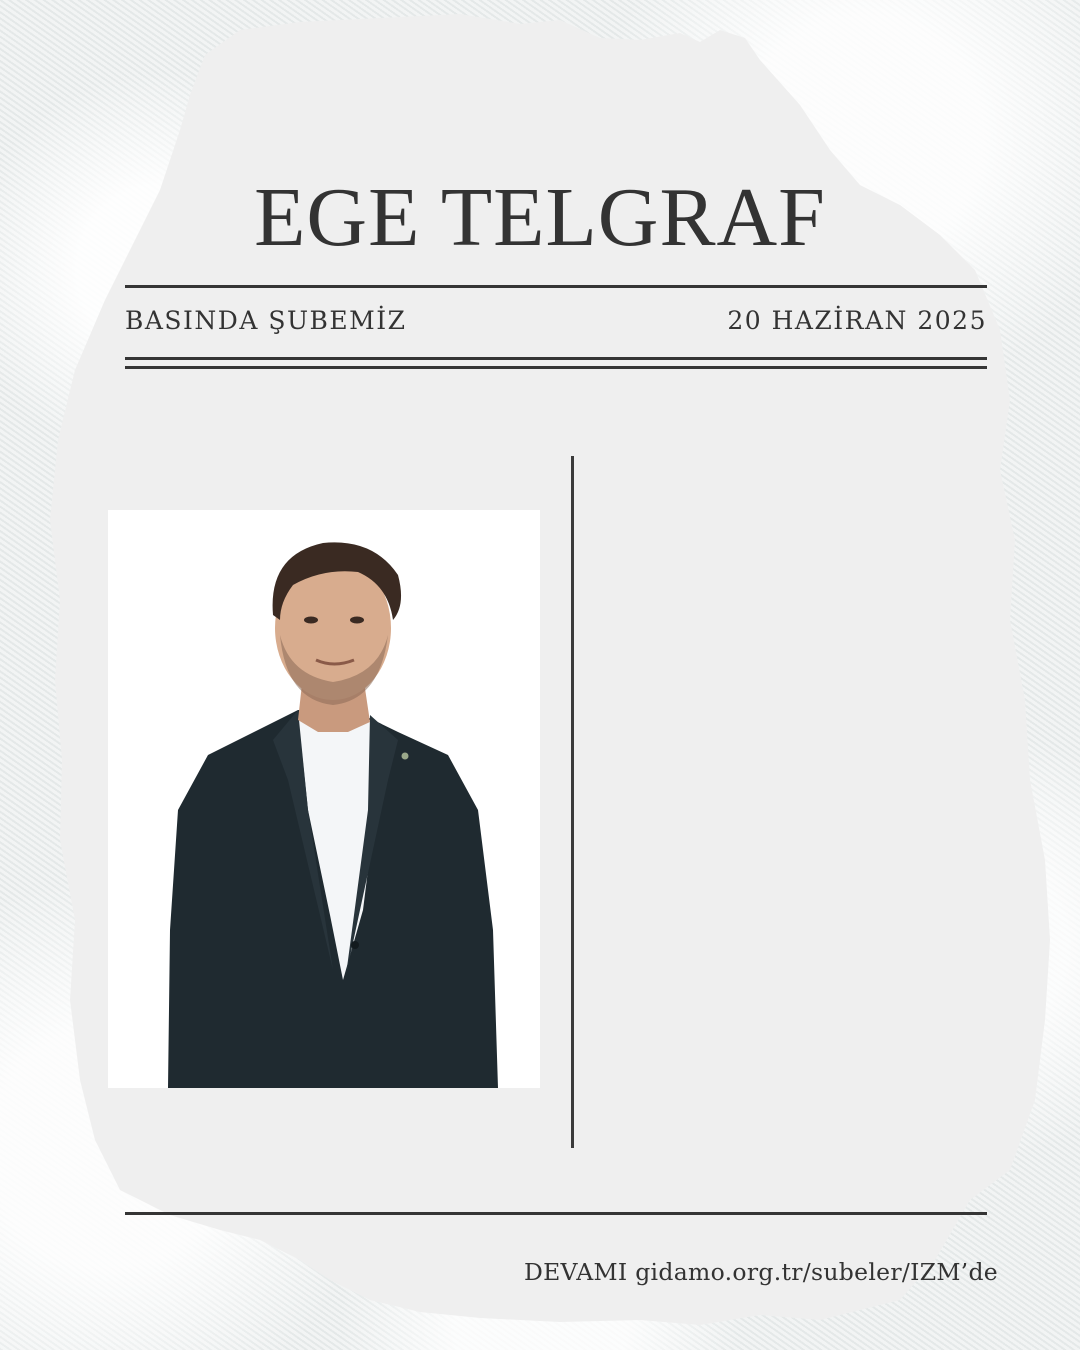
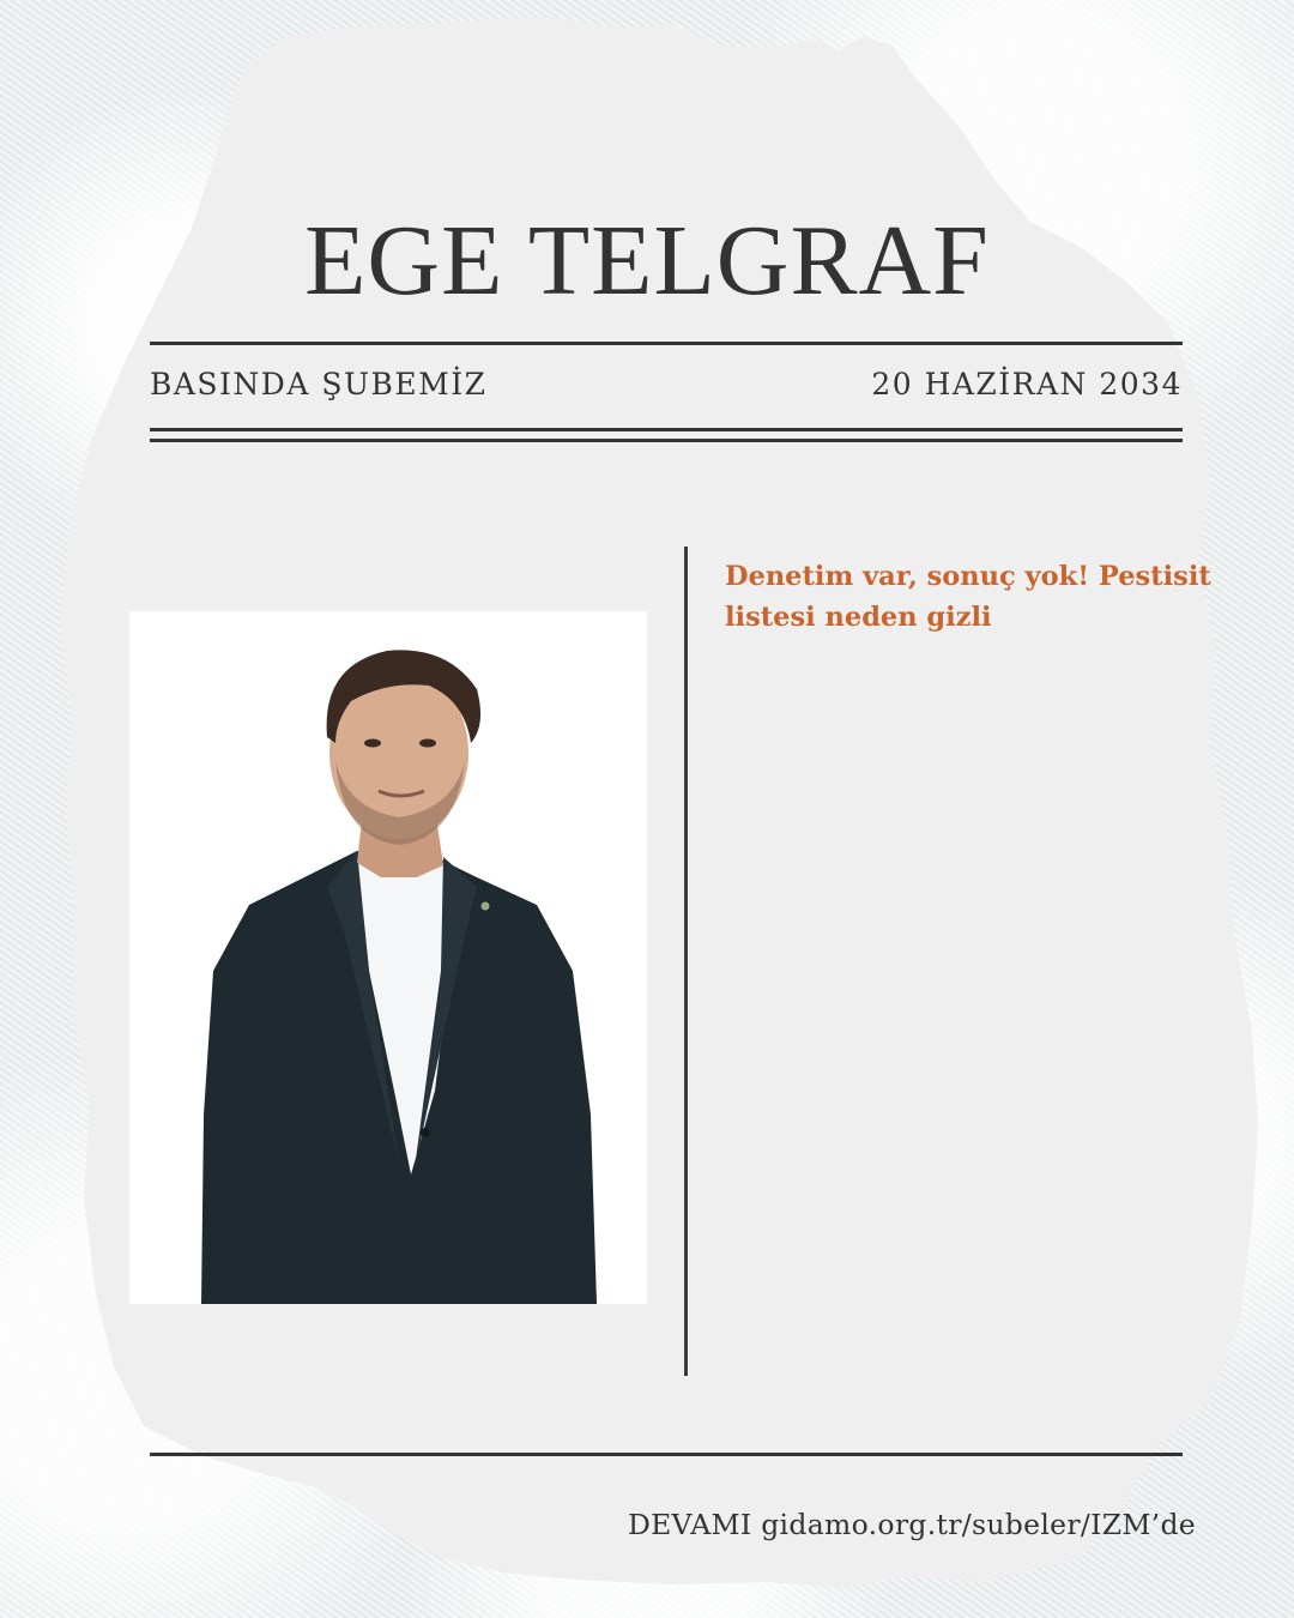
  EGE TELGRAF
  BASINDA ŞUBEMİZ
- 20 HAZİRAN 2025
+ 20 HAZİRAN 2034
+ Denetim var, sonuç yok! Pestisit listesi neden gizli
  DEVAMI gidamo.org.tr/subeler/IZM’de
